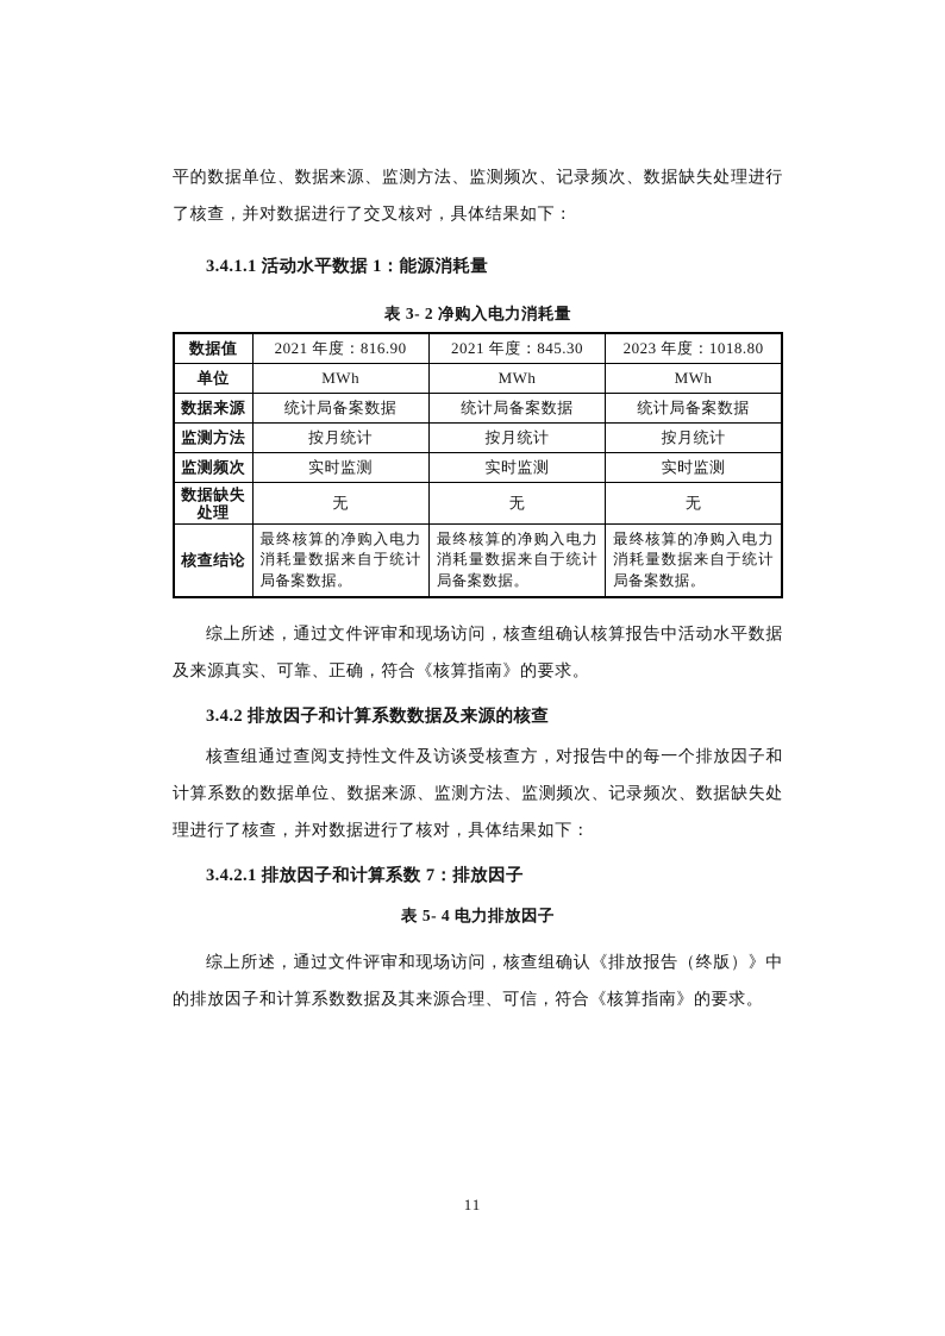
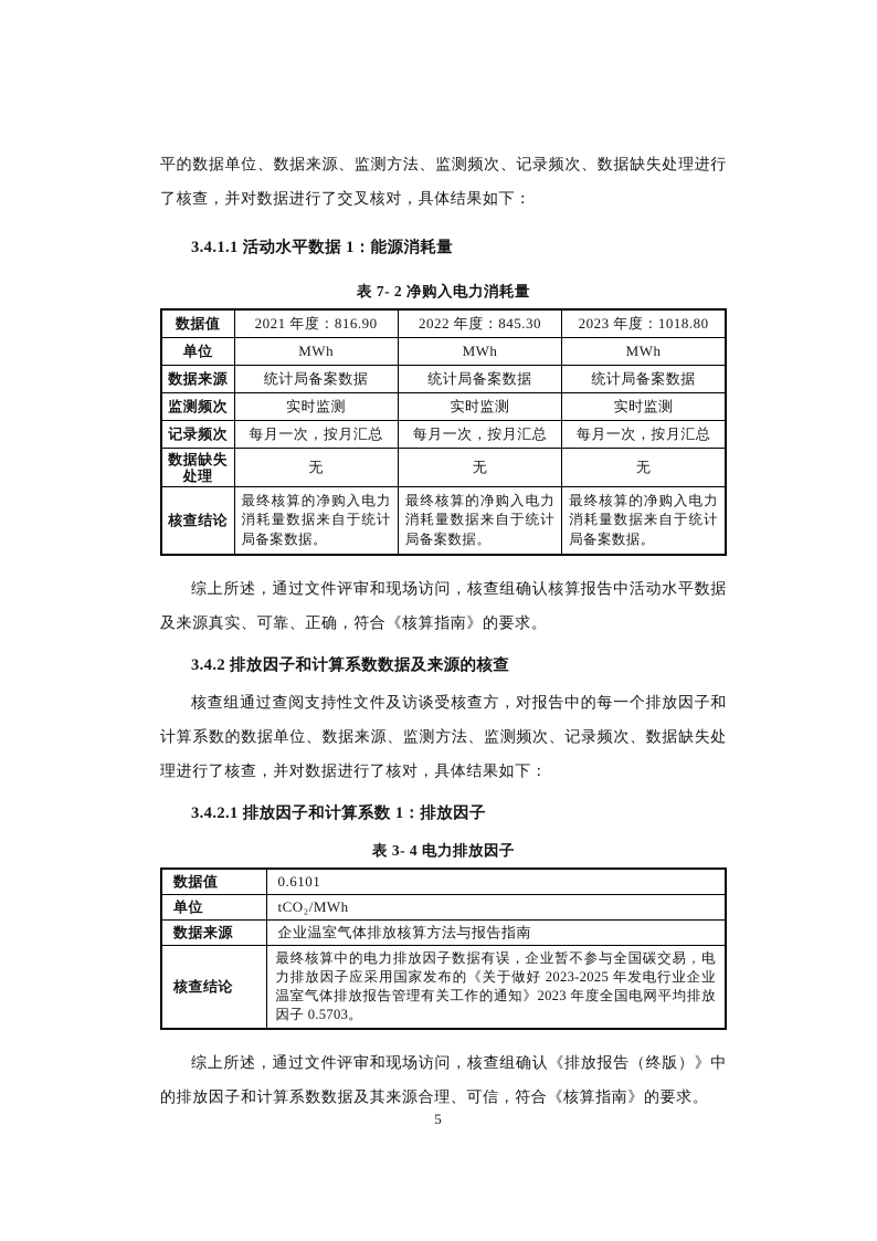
  平的数据单位、数据来源、监测方法、监测频次、记录频次、数据缺失处理进行了核查，并对数据进行了交叉核对，具体结果如下：
  3.4.1.1 活动水平数据 1：能源消耗量
- 表 3- 2 净购入电力消耗量
+ 表 7- 2 净购入电力消耗量
- 数据值	2021 年度：816.90	2021 年度：845.30	2023 年度：1018.80
+ 数据值	2021 年度：816.90	2022 年度：845.30	2023 年度：1018.80
  单位	MWh	MWh	MWh
  数据来源	统计局备案数据	统计局备案数据	统计局备案数据
- 监测方法	按月统计	按月统计	按月统计
  监测频次	实时监测	实时监测	实时监测
+ 记录频次	每月一次，按月汇总	每月一次，按月汇总	每月一次，按月汇总
  数据缺失处理	无	无	无
  核查结论	最终核算的净购入电力消耗量数据来自于统计局备案数据。	最终核算的净购入电力消耗量数据来自于统计局备案数据。	最终核算的净购入电力消耗量数据来自于统计局备案数据。
  综上所述，通过文件评审和现场访问，核查组确认核算报告中活动水平数据及来源真实、可靠、正确，符合《核算指南》的要求。
  3.4.2 排放因子和计算系数数据及来源的核查
  核查组通过查阅支持性文件及访谈受核查方，对报告中的每一个排放因子和计算系数的数据单位、数据来源、监测方法、监测频次、记录频次、数据缺失处理进行了核查，并对数据进行了核对，具体结果如下：
- 3.4.2.1 排放因子和计算系数 7：排放因子
+ 3.4.2.1 排放因子和计算系数 1：排放因子
- 表 5- 4 电力排放因子
+ 表 3- 4 电力排放因子
+ 数据值	0.6101
+ 单位	tCO₂/MWh
+ 数据来源	企业温室气体排放核算方法与报告指南
+ 核查结论	最终核算中的电力排放因子数据有误，企业暂不参与全国碳交易，电力排放因子应采用国家发布的《关于做好 2023-2025 年发电行业企业温室气体排放报告管理有关工作的通知》2023 年度全国电网平均排放因子 0.5703。
  综上所述，通过文件评审和现场访问，核查组确认《排放报告（终版）》中的排放因子和计算系数数据及其来源合理、可信，符合《核算指南》的要求。
- 11
+ 5
